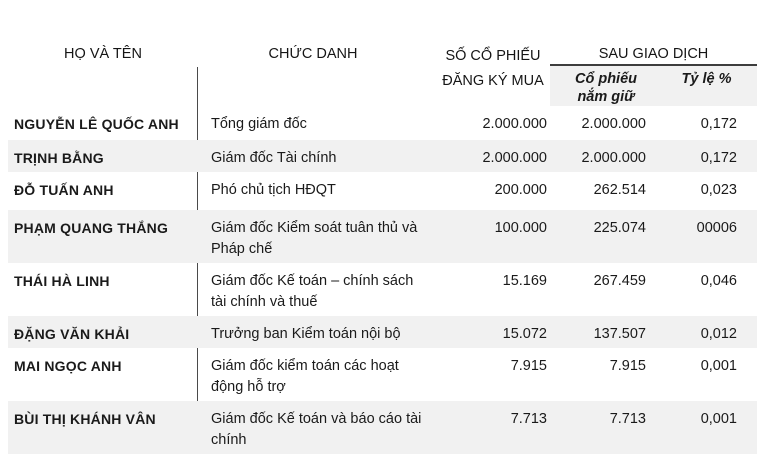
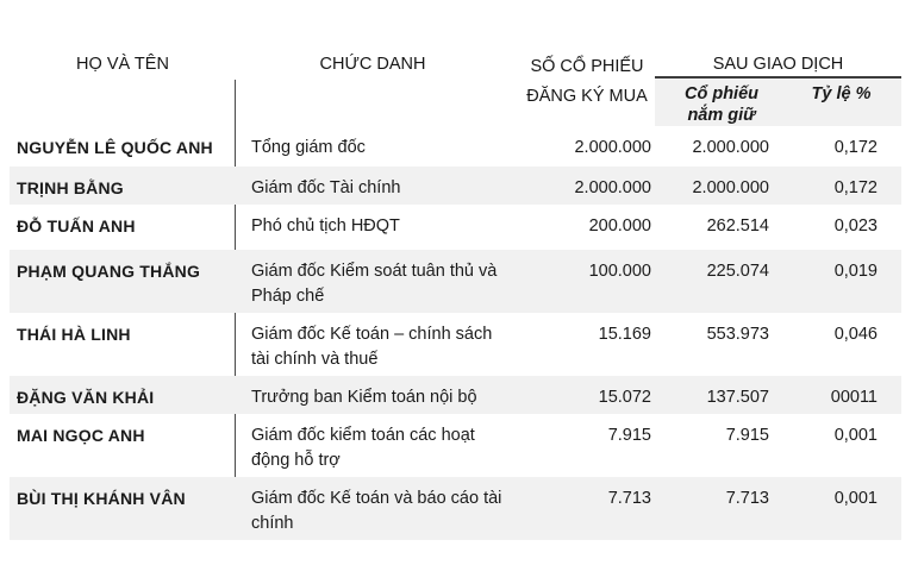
  HỌ VÀ TÊN
  CHỨC DANH
  SỐ CỔ PHIẾU
  ĐĂNG KÝ MUA
  SAU GIAO DỊCH
  Cổ phiếu
  nắm giữ
  Tỷ lệ %
  NGUYỄN LÊ QUỐC ANH
  Tổng giám đốc
  2.000.000
  2.000.000
  0,172
  TRỊNH BẰNG
  Giám đốc Tài chính
  2.000.000
  2.000.000
  0,172
  ĐỖ TUẤN ANH
  Phó chủ tịch HĐQT
  200.000
  262.514
  0,023
  PHẠM QUANG THẮNG
  Giám đốc Kiểm soát tuân thủ và Pháp chế
  100.000
  225.074
- 00006
+ 0,019
  THÁI HÀ LINH
  Giám đốc Kế toán – chính sách tài chính và thuế
  15.169
- 267.459
+ 553.973
  0,046
  ĐẶNG VĂN KHẢI
  Trưởng ban Kiểm toán nội bộ
  15.072
  137.507
- 0,012
+ 00011
  MAI NGỌC ANH
  Giám đốc kiểm toán các hoạt động hỗ trợ
  7.915
  7.915
  0,001
  BÙI THỊ KHÁNH VÂN
  Giám đốc Kế toán và báo cáo tài chính
  7.713
  7.713
  0,001
